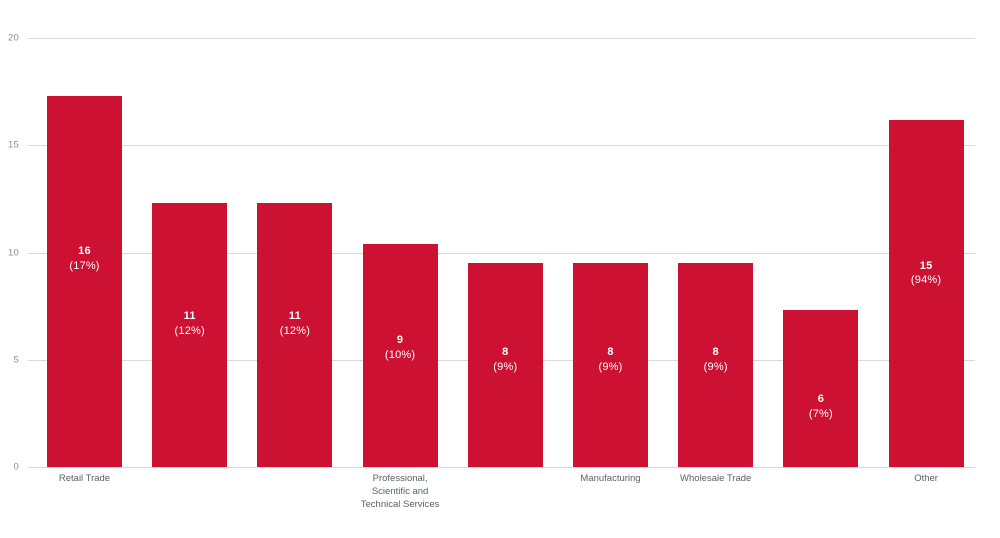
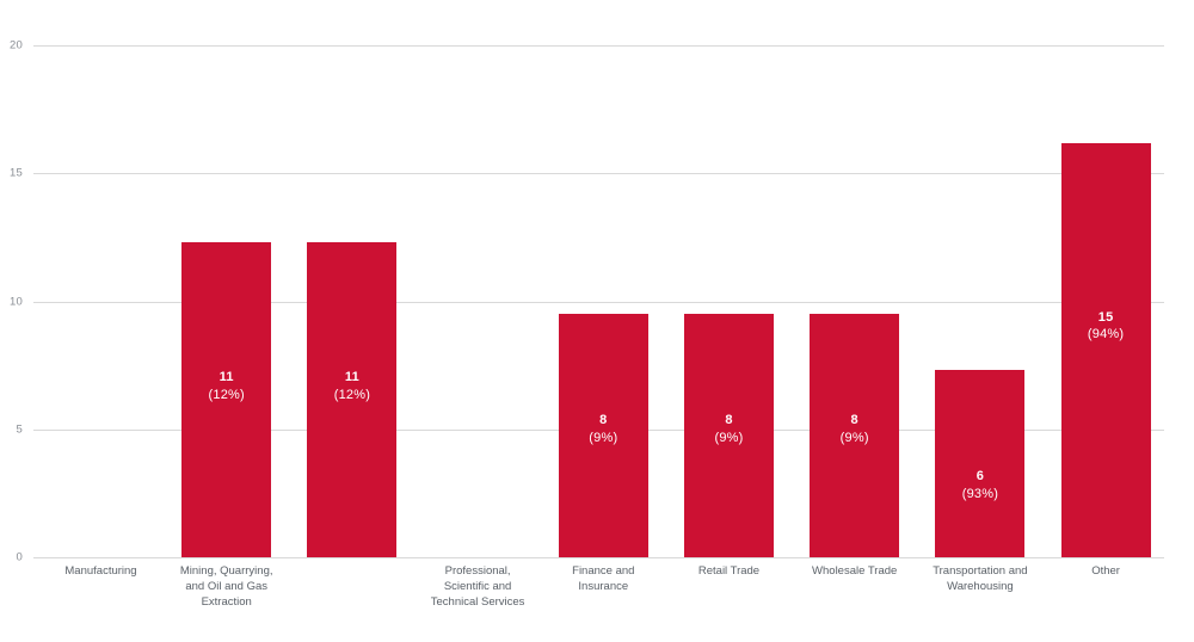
  20
  15
  10
  5
  0
- 16
- (17%)
  11
  (12%)
  11
  (12%)
- 9
- (10%)
  8
  (9%)
  8
  (9%)
  8
  (9%)
  6
- (7%)
+ (93%)
  15
  (94%)
- Retail Trade
+ Manufacturing
+ Mining, Quarrying,
+ and Oil and Gas
+ Extraction
  Professional,
  Scientific and
  Technical Services
+ Finance and
+ Insurance
- Manufacturing
+ Retail Trade
  Wholesale Trade
+ Transportation and
+ Warehousing
  Other
